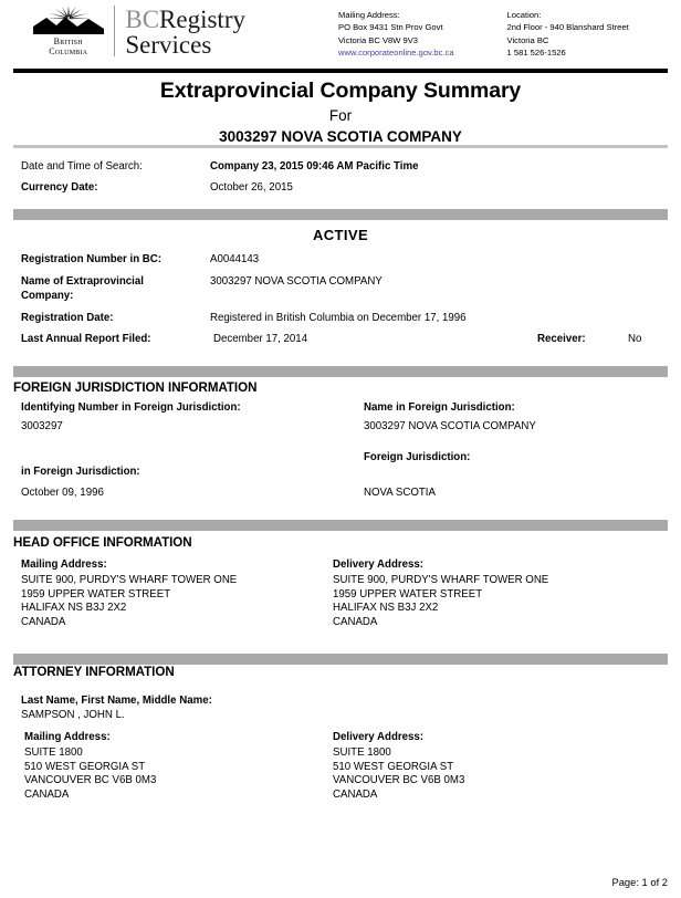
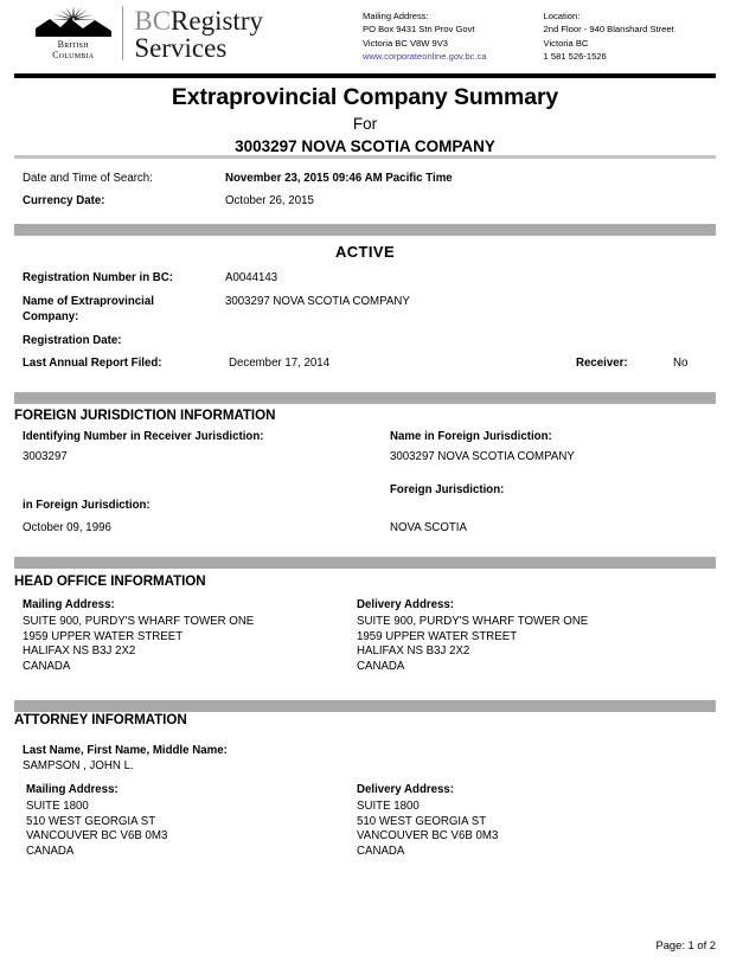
  british
  columbia
  BCRegistry
  Services
  Mailing Address:
  PO Box 9431 Stn Prov Govt
  Victoria BC V8W 9V3
  www.corporateonline.gov.bc.ca
  Location:
  2nd Floor - 940 Blanshard Street
  Victoria BC
  1 581 526-1526
  Extraprovincial Company Summary
  For
  3003297 NOVA SCOTIA COMPANY
  Date and Time of Search:
- Company 23, 2015 09:46 AM Pacific Time
+ November 23, 2015 09:46 AM Pacific Time
  Currency Date:
  October 26, 2015
  ACTIVE
  Registration Number in BC:
  A0044143
  Name of Extraprovincial
  Company:
  3003297 NOVA SCOTIA COMPANY
  Registration Date:
- Registered in British Columbia on December 17, 1996
  Last Annual Report Filed:
  December 17, 2014
  Receiver:
  No
  FOREIGN JURISDICTION INFORMATION
- Identifying Number in Foreign Jurisdiction:
+ Identifying Number in Receiver Jurisdiction:
  3003297
  Name in Foreign Jurisdiction:
  3003297 NOVA SCOTIA COMPANY
  in Foreign Jurisdiction:
  October 09, 1996
  Foreign Jurisdiction:
  NOVA SCOTIA
  HEAD OFFICE INFORMATION
  Mailing Address:
  SUITE 900, PURDY'S WHARF TOWER ONE
  1959 UPPER WATER STREET
  HALIFAX NS B3J 2X2
  CANADA
  Delivery Address:
  SUITE 900, PURDY'S WHARF TOWER ONE
  1959 UPPER WATER STREET
  HALIFAX NS B3J 2X2
  CANADA
  ATTORNEY INFORMATION
  Last Name, First Name, Middle Name:
  SAMPSON , JOHN L.
  Mailing Address:
  SUITE 1800
  510 WEST GEORGIA ST
  VANCOUVER BC V6B 0M3
  CANADA
  Delivery Address:
  SUITE 1800
  510 WEST GEORGIA ST
  VANCOUVER BC V6B 0M3
  CANADA
  Page: 1 of 2
